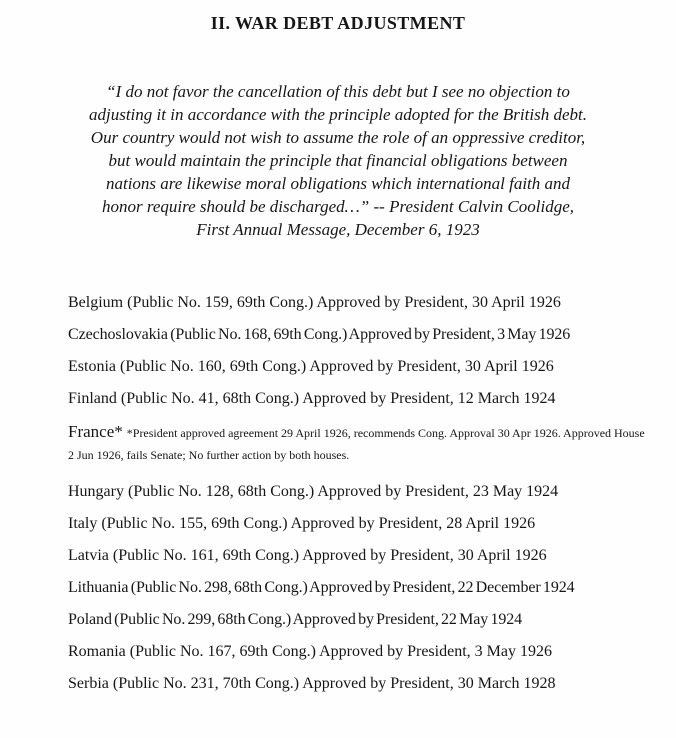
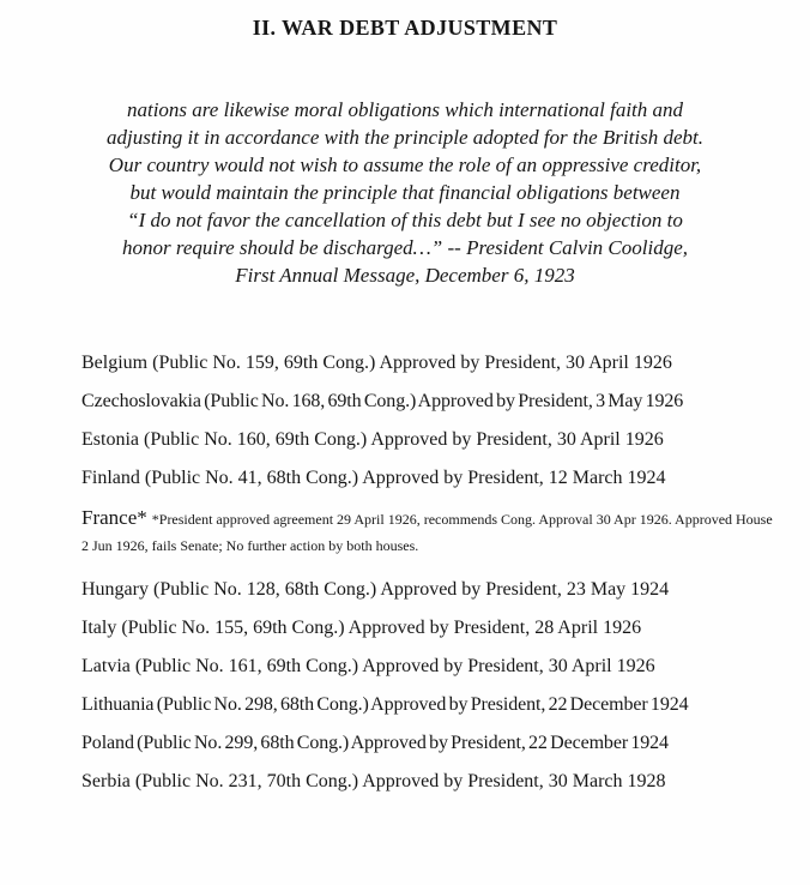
  II. WAR DEBT ADJUSTMENT
- “I do not favor the cancellation of this debt but I see no objection to
+ nations are likewise moral obligations which international faith and
  adjusting it in accordance with the principle adopted for the British debt.
  Our country would not wish to assume the role of an oppressive creditor,
  but would maintain the principle that financial obligations between
- nations are likewise moral obligations which international faith and
+ “I do not favor the cancellation of this debt but I see no objection to
  honor require should be discharged…” -- President Calvin Coolidge,
  First Annual Message, December 6, 1923
  Belgium (Public No. 159, 69th Cong.) Approved by President, 30 April 1926
  Czechoslovakia (Public No. 168, 69th Cong.) Approved by President, 3 May 1926
  Estonia (Public No. 160, 69th Cong.) Approved by President, 30 April 1926
  Finland (Public No. 41, 68th Cong.) Approved by President, 12 March 1924
  France* *President approved agreement 29 April 1926, recommends Cong. Approval 30 Apr 1926. Approved House 2 Jun 1926, fails Senate; No further action by both houses.
  Hungary (Public No. 128, 68th Cong.) Approved by President, 23 May 1924
  Italy (Public No. 155, 69th Cong.) Approved by President, 28 April 1926
  Latvia (Public No. 161, 69th Cong.) Approved by President, 30 April 1926
  Lithuania (Public No. 298, 68th Cong.) Approved by President, 22 December 1924
- Poland (Public No. 299, 68th Cong.) Approved by President, 22 May 1924
+ Poland (Public No. 299, 68th Cong.) Approved by President, 22 December 1924
- Romania (Public No. 167, 69th Cong.) Approved by President, 3 May 1926
  Serbia (Public No. 231, 70th Cong.) Approved by President, 30 March 1928
